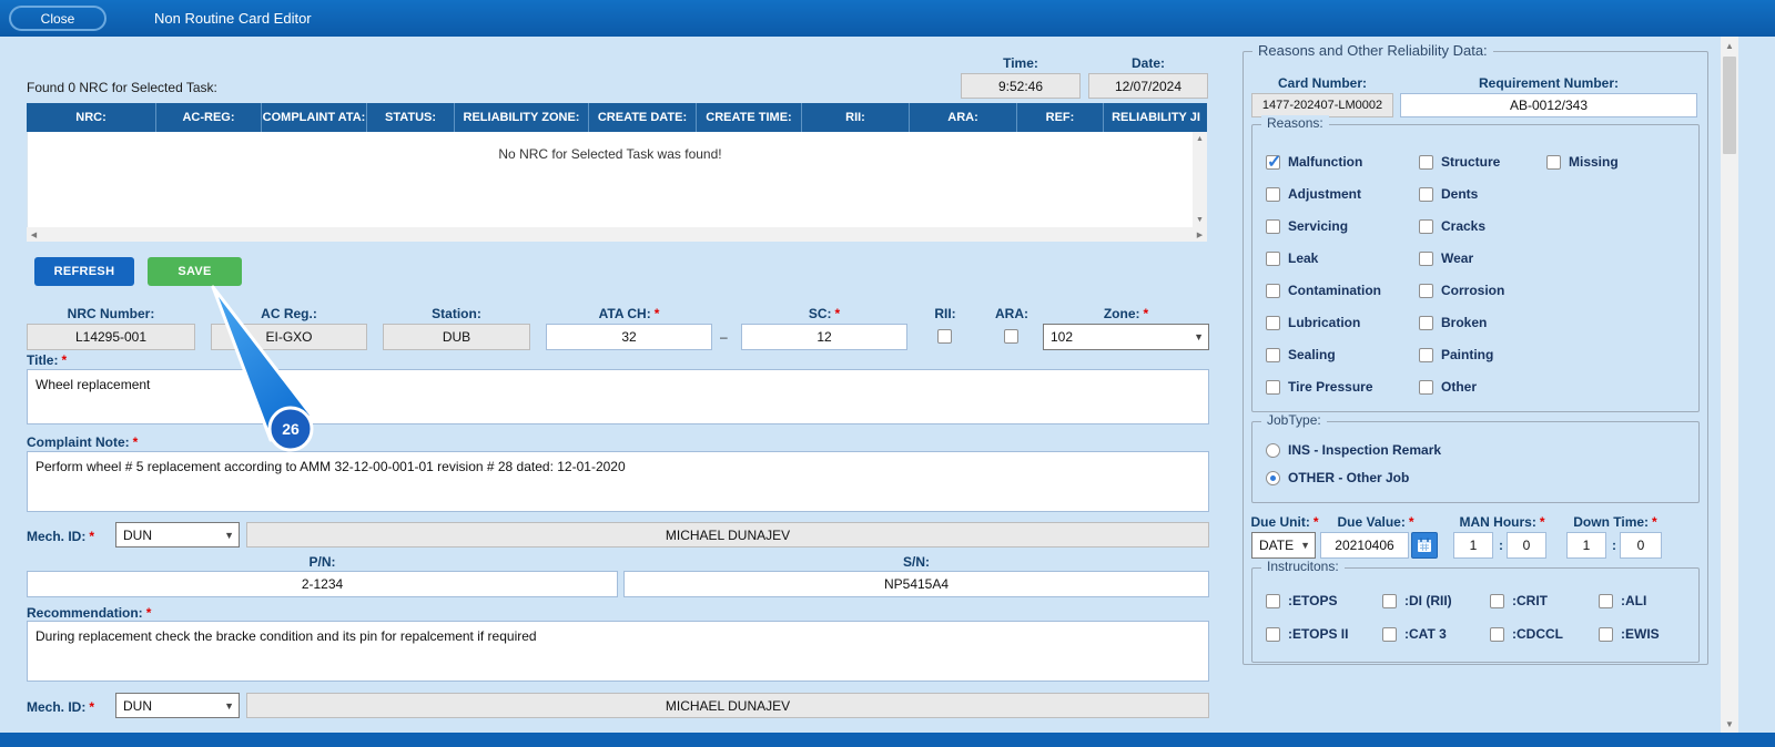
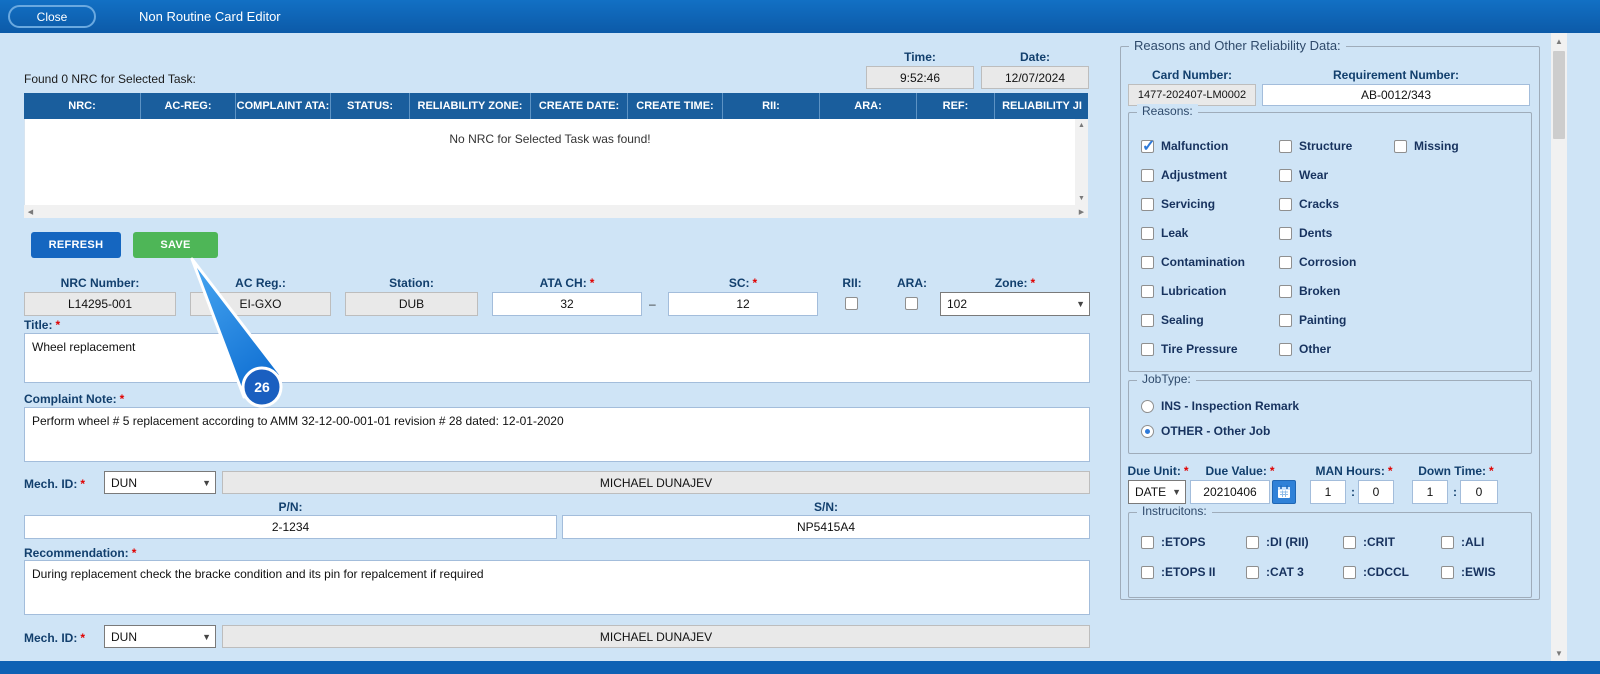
  Close
  Non Routine Card Editor
  Found 0 NRC for Selected Task:
  Time:
  Date:
  9:52:46
  12/07/2024
  NRC:
  AC-REG:
  COMPLAINT ATA:
  STATUS:
  RELIABILITY ZONE:
  CREATE DATE:
  CREATE TIME:
  RII:
  ARA:
  REF:
  RELIABILITY JI
  No NRC for Selected Task was found!
  REFRESH
  SAVE
  NRC Number:
  AC Reg.:
  Station:
  ATA CH: *
  SC: *
  RII:
  ARA:
  Zone: *
  L14295-001
  EI-GXO
  DUB
  32
  –
  12
  102
  ▼
  Title: *
  Wheel replacement
  Complaint Note: *
  Perform wheel # 5 replacement according to AMM 32-12-00-001-01 revision # 28 dated: 12-01-2020
  Mech. ID: *
  DUN
  ▼
  MICHAEL DUNAJEV
  P/N:
  S/N:
  2-1234
  NP5415A4
  Recommendation: *
  During replacement check the bracke condition and its pin for repalcement if required
  Mech. ID: *
  DUN
  ▼
  MICHAEL DUNAJEV
  Reasons and Other Reliability Data:
  Card Number:
  Requirement Number:
  1477-202407-LM0002
  AB-0012/343
  Reasons:
  Malfunction
  Adjustment
  Servicing
  Leak
  Contamination
  Lubrication
  Sealing
  Tire Pressure
  Structure
- Dents
+ Wear
  Cracks
- Wear
+ Dents
  Corrosion
  Broken
  Painting
  Other
  Missing
  JobType:
  INS - Inspection Remark
  OTHER - Other Job
  Due Unit: *
  Due Value: *
  MAN Hours: *
  Down Time: *
  DATE
  ▼
  20210406
  1
  :
  0
  1
  :
  0
  Instrucitons:
  :ETOPS
  :DI (RII)
  :CRIT
  :ALI
  :ETOPS II
  :CAT 3
  :CDCCL
  :EWIS
  ▲
  ▼
  26
